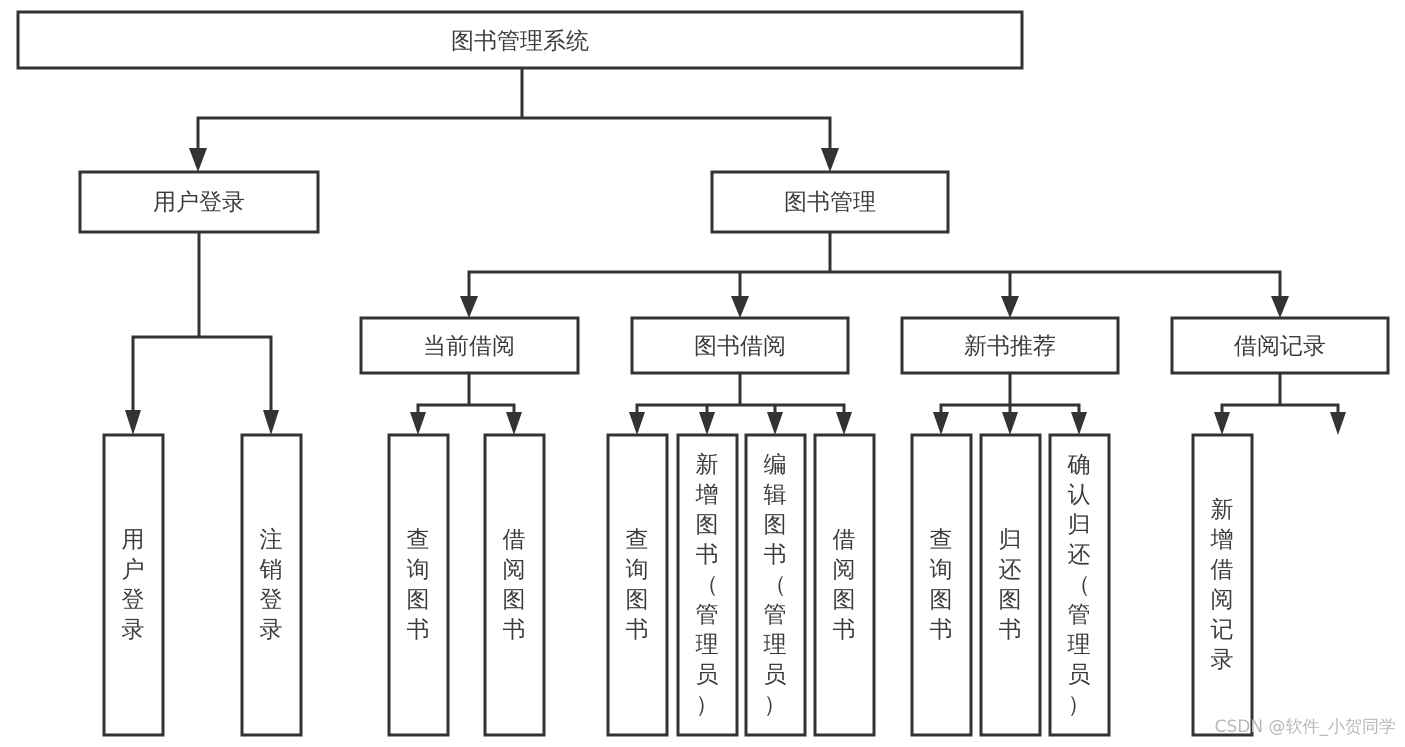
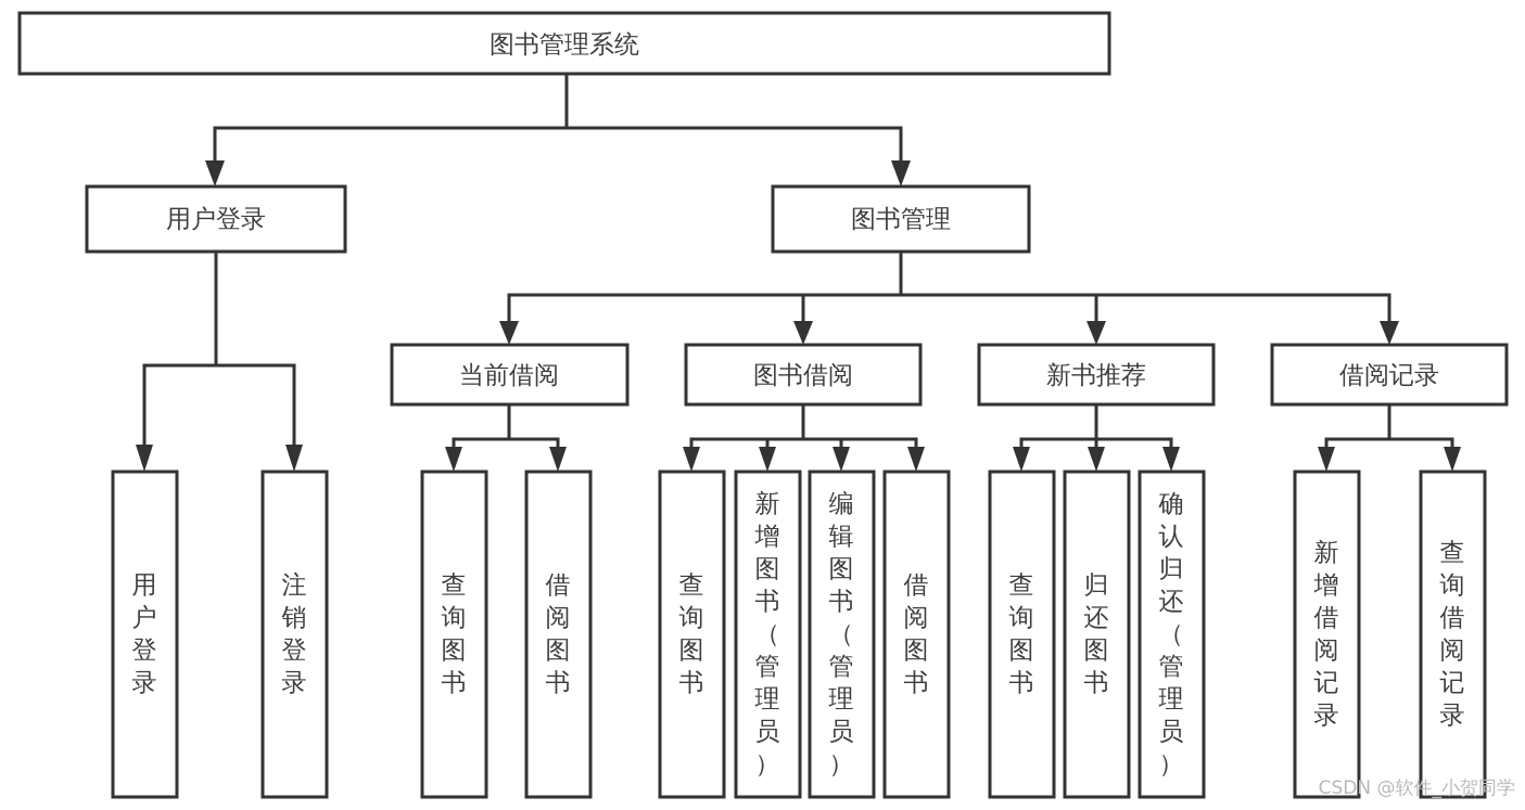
  图书管理系统
  用户登录
  图书管理
  当前借阅
  图书借阅
  新书推荐
  借阅记录
  用户登录
  注销登录
  查询图书
  借阅图书
  查询图书
  新增图书（管理员）
  编辑图书（管理员）
  借阅图书
  查询图书
  归还图书
  确认归还（管理员）
  新增借阅记录
+ 查询借阅记录
  CSDN @软件_小贺同学
